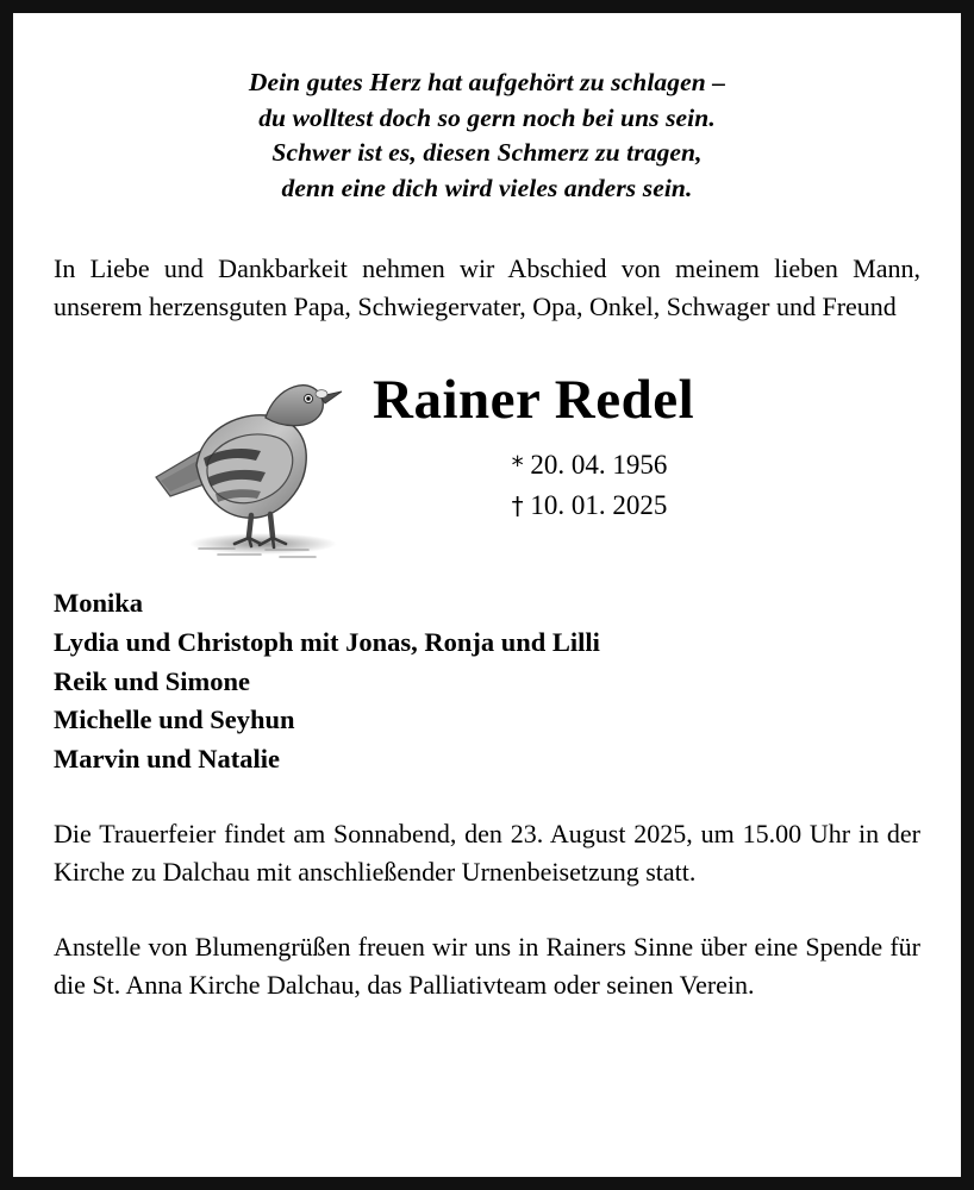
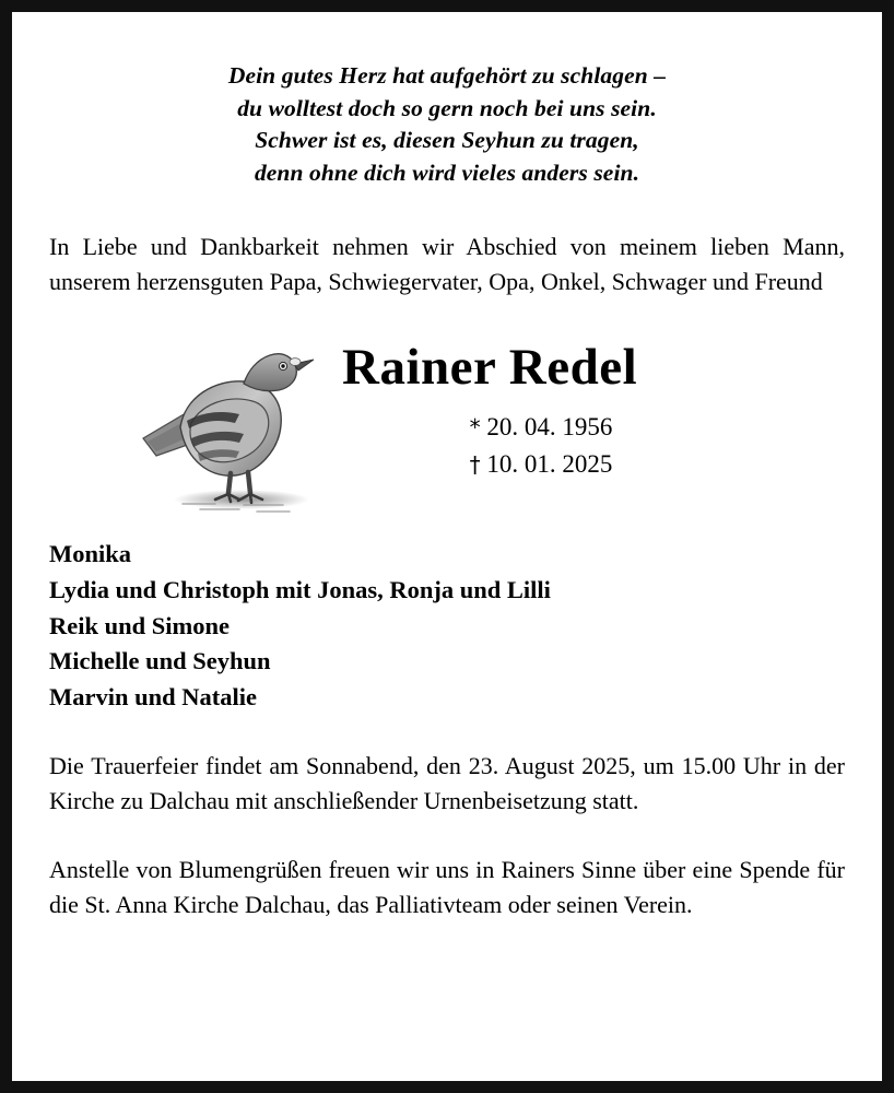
  Dein gutes Herz hat aufgehört zu schlagen –
  du wolltest doch so gern noch bei uns sein.
- Schwer ist es, diesen Schmerz zu tragen,
+ Schwer ist es, diesen Seyhun zu tragen,
- denn eine dich wird vieles anders sein.
+ denn ohne dich wird vieles anders sein.
  In Liebe und Dankbarkeit nehmen wir Abschied von meinem lieben Mann, unserem herzensguten Papa, Schwiegervater, Opa, Onkel, Schwager und Freund
  Rainer Redel
  * 20. 04. 1956
  † 10. 01. 2025
  Monika
  Lydia und Christoph mit Jonas, Ronja und Lilli
  Reik und Simone
  Michelle und Seyhun
  Marvin und Natalie
  Die Trauerfeier findet am Sonnabend, den 23. August 2025, um 15.00 Uhr in der Kirche zu Dalchau mit anschließender Urnenbeisetzung statt.
  Anstelle von Blumengrüßen freuen wir uns in Rainers Sinne über eine Spende für die St. Anna Kirche Dalchau, das Palliativteam oder seinen Verein.
